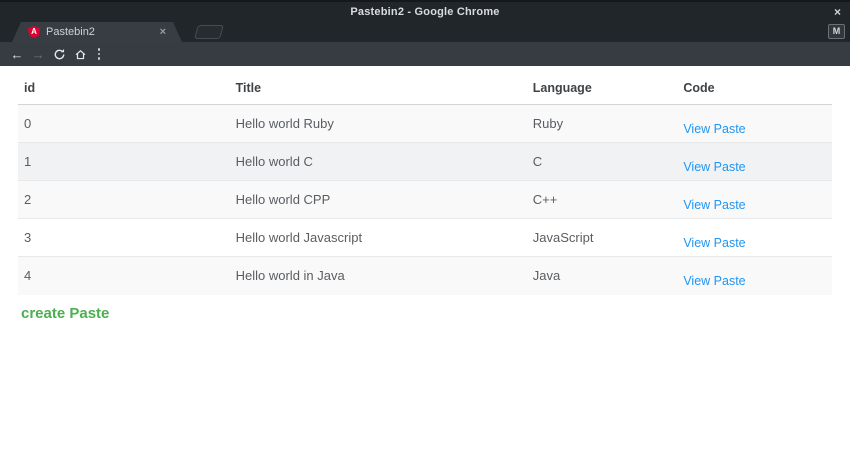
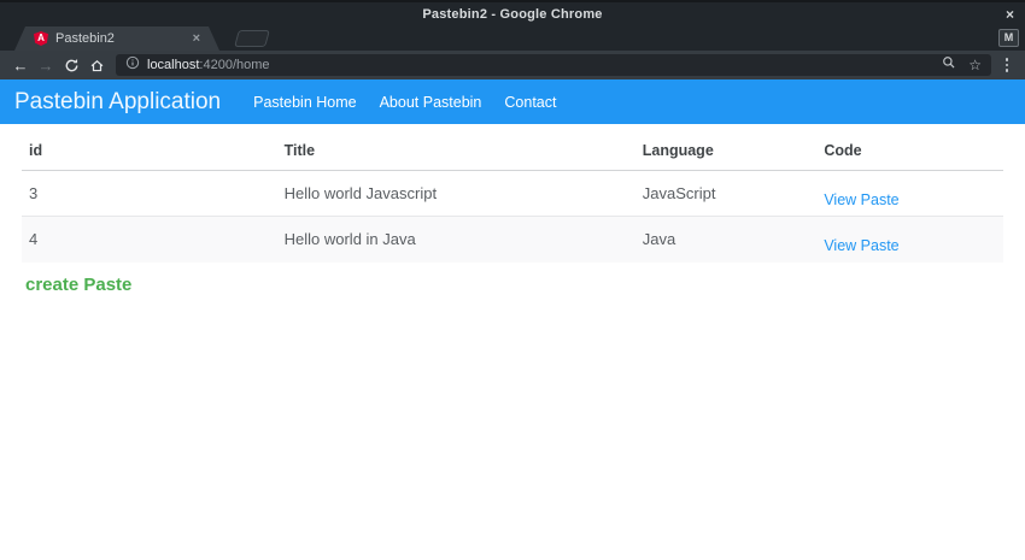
  Pastebin2 - Google Chrome
  ×
  A
  Pastebin2
  ×
  M
  ←
  →
+ localhost
+ :4200/home
+ ☆
+ Pastebin Application
+ Pastebin Home
+ About Pastebin
+ Contact
  id	Title	Language	Code
- 0	Hello world Ruby	Ruby	View Paste
- 1	Hello world C	C	View Paste
- 2	Hello world CPP	C++	View Paste
  3	Hello world Javascript	JavaScript	View Paste
  4	Hello world in Java	Java	View Paste
  create Paste
